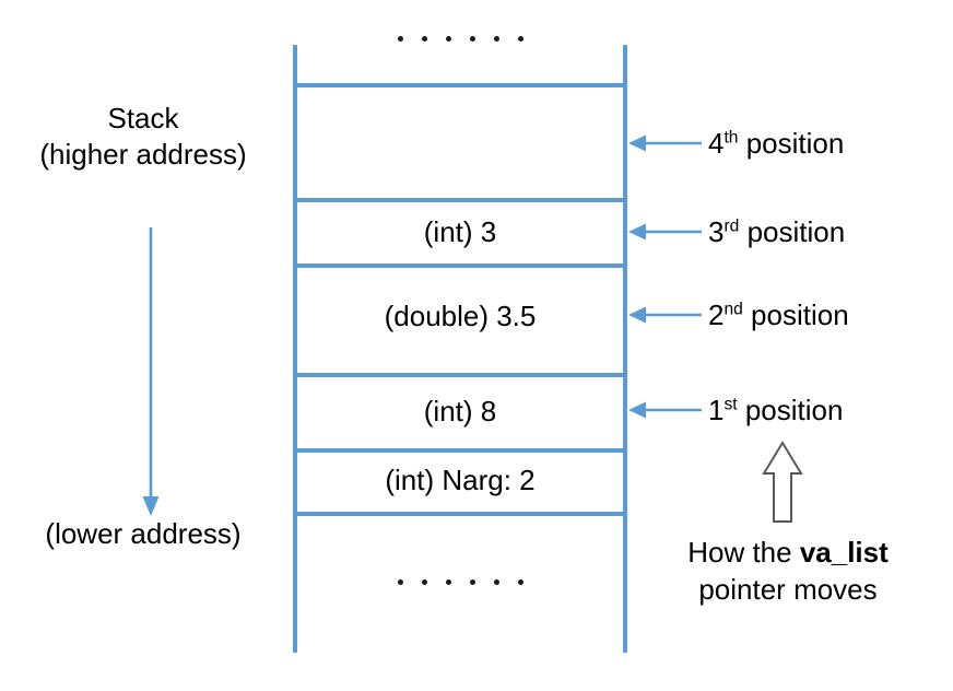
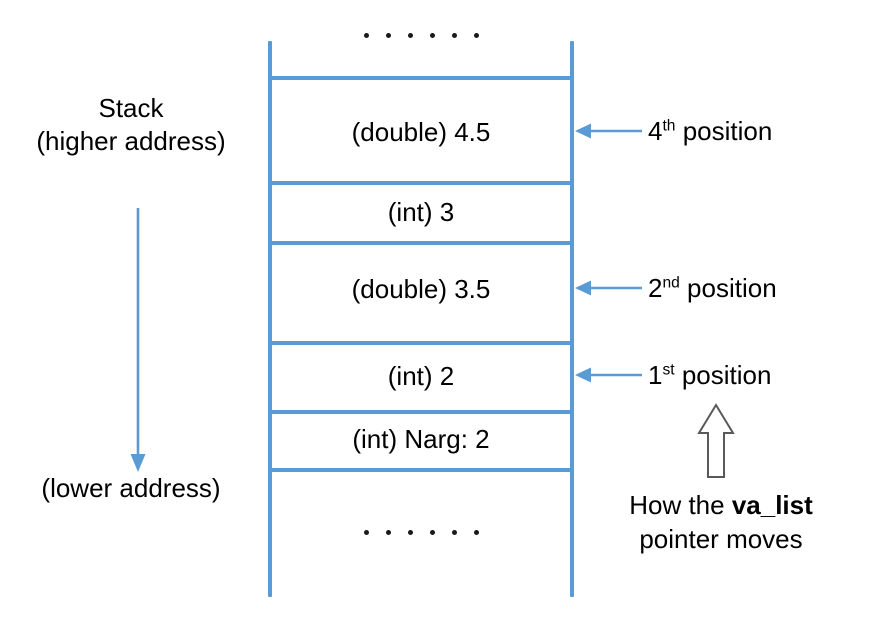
  Stack
  (higher address)
  (lower address)
+ (double) 4.5
  (int) 3
  (double) 3.5
- (int) 8
+ (int) 2
  (int) Narg: 2
  4th position
- 3rd position
  2nd position
  1st position
  How the va_list
  pointer moves
